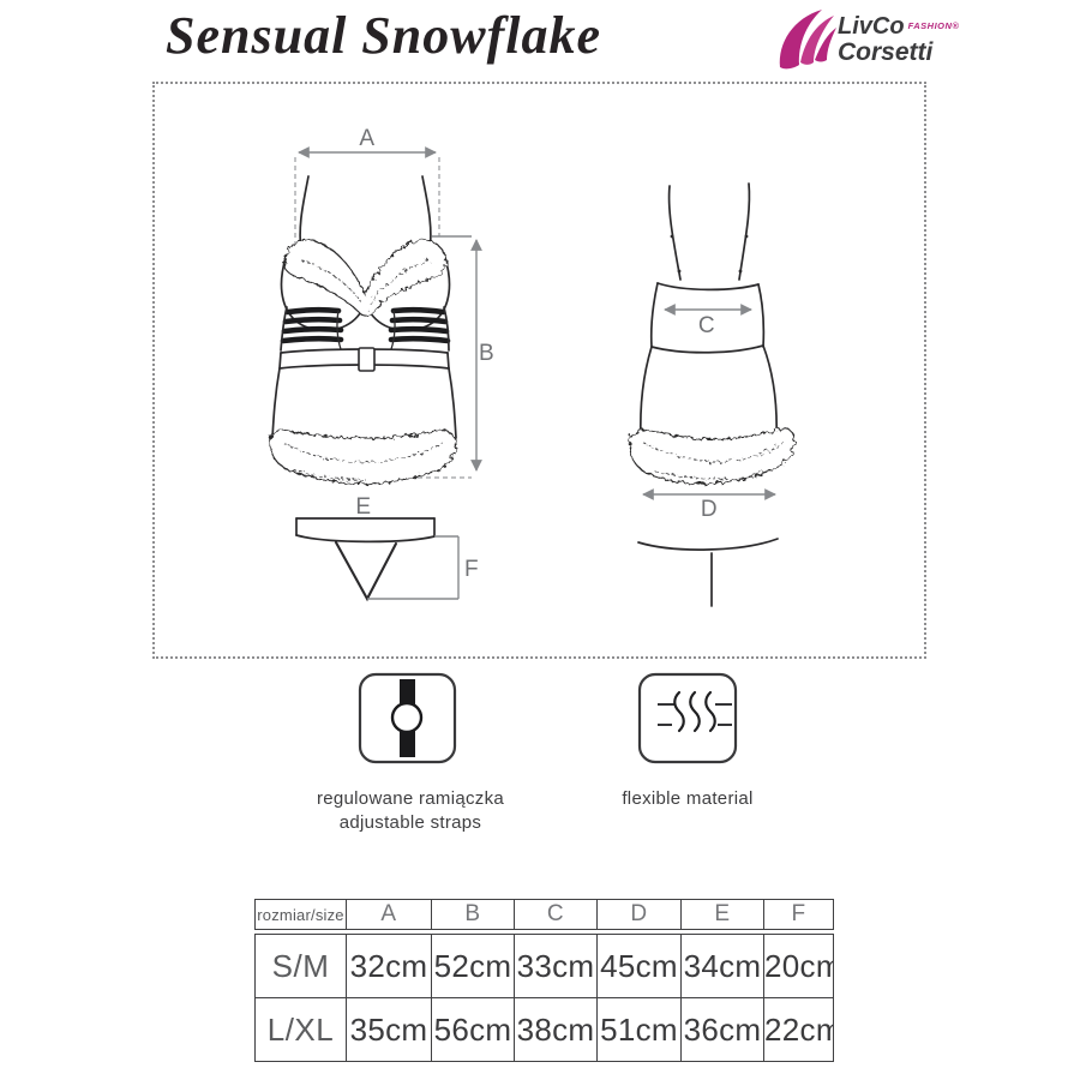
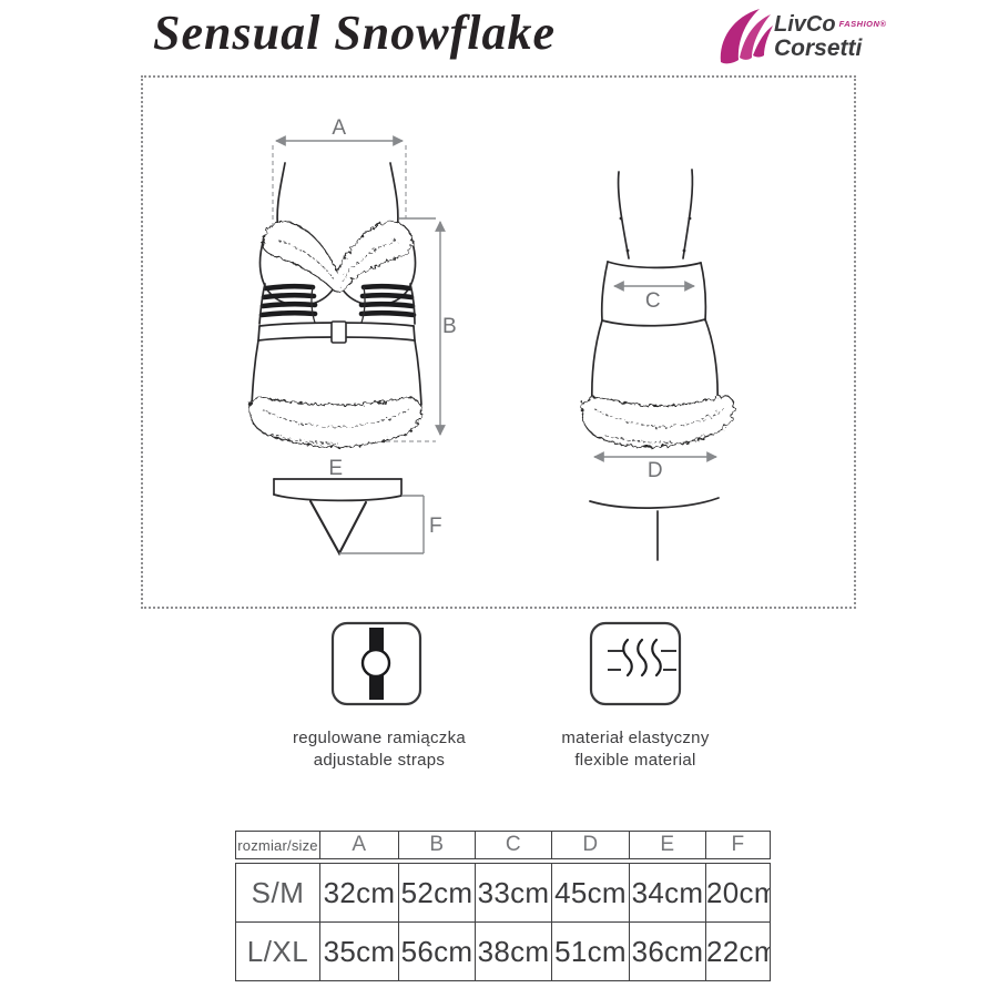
  Sensual Snowflake
  LivCo FASHION®
  Corsetti
  A
  B
  C
  D
  E
  F
  regulowane ramiączka
  adjustable straps
+ materiał elastyczny
  flexible material
  rozmiar/size	A	B	C	D	E	F
  S/M	32cm	52cm	33cm	45cm	34cm	20cm
  L/XL	35cm	56cm	38cm	51cm	36cm	22cm
